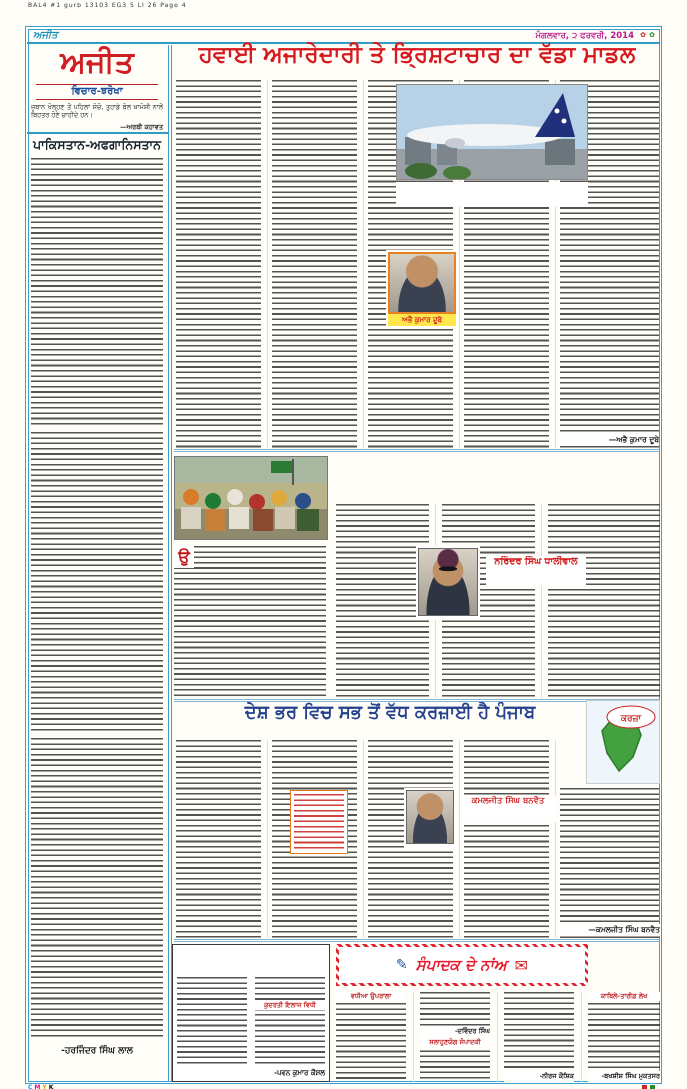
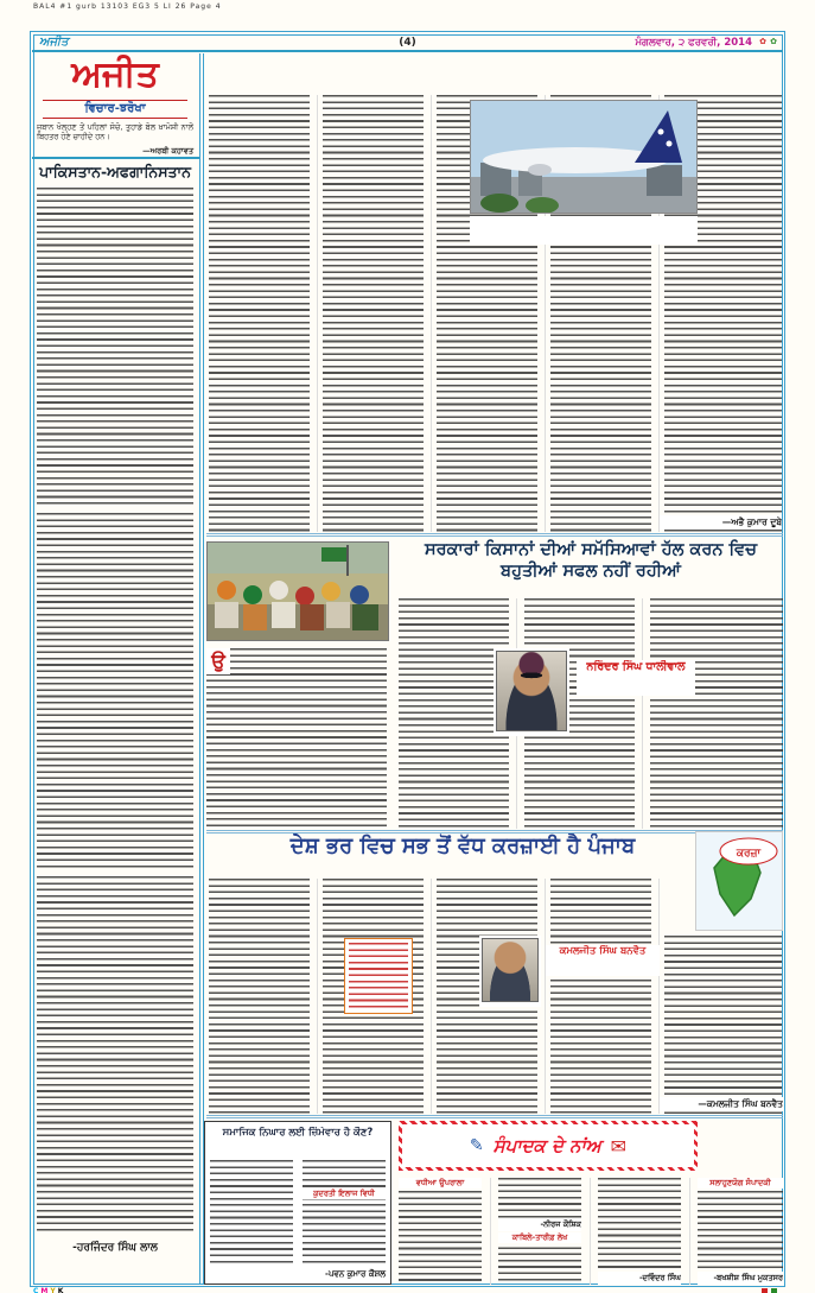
  ਅਜੀਤ
+ (4)
  ਮੰਗਲਵਾਰ, ੨ ਫਰਵਰੀ, 2014
  ✿
  ✿
  ਅਜੀਤ
  ਵਿਚਾਰ-ਝਰੋਖਾ
  ਜ਼ੁਬਾਨ ਖੋਲ੍ਹਣ ਤੋਂ ਪਹਿਲਾਂ ਸੋਚੋ, ਤੁਹਾਡੇ ਬੋਲ ਖ਼ਾਮੋਸ਼ੀ ਨਾਲੋਂ ਬਿਹਤਰ ਹੋਣੇ ਚਾਹੀਦੇ ਹਨ।
  —ਅਰਬੀ ਕਹਾਵਤ
  ਪਾਕਿਸਤਾਨ-ਅਫਗਾਨਿਸਤਾਨ
  -ਹਰਜਿੰਦਰ ਸਿੰਘ ਲਾਲ
- ਹਵਾਈ ਅਜਾਰੇਦਾਰੀ ਤੇ ਭ੍ਰਿਸ਼ਟਾਚਾਰ ਦਾ ਵੱਡਾ ਮਾਡਲ
- ਅਭੈ ਕੁਮਾਰ ਦੂਬੇ
  —ਅਭੈ ਕੁਮਾਰ ਦੂਬੇ
+ ਸਰਕਾਰਾਂ ਕਿਸਾਨਾਂ ਦੀਆਂ ਸਮੱਸਿਆਵਾਂ ਹੱਲ ਕਰਨ ਵਿਚ ਬਹੁਤੀਆਂ ਸਫਲ ਨਹੀਂ ਰਹੀਆਂ
  ਉ
  ਨਰਿੰਦਰ ਸਿੰਘ ਧਾਲੀਵਾਲ
  ਦੇਸ਼ ਭਰ ਵਿਚ ਸਭ ਤੋਂ ਵੱਧ ਕਰਜ਼ਾਈ ਹੈ ਪੰਜਾਬ
  ਕਰਜ਼ਾ
  ਕਮਲਜੀਤ ਸਿੰਘ ਬਨਵੈਤ
  —ਕਮਲਜੀਤ ਸਿੰਘ ਬਨਵੈਤ
+ ਸਮਾਜਿਕ ਨਿਘਾਰ ਲਈ ਜ਼ਿੰਮੇਵਾਰ ਹੈ ਕੌਣ?
  ਕੁਦਰਤੀ ਇਲਾਜ ਵਿਧੀ
  -ਪਵਨ ਕੁਮਾਰ ਕੌਸ਼ਲ
  ✎
  ਸੰਪਾਦਕ ਦੇ ਨਾਂਅ
  ✉
  ਵਧੀਆ ਉਪਰਾਲਾ
- -ਦਵਿੰਦਰ ਸਿੰਘ
+ -ਨੀਰਜ ਕੌਸ਼ਿਕ
- ਸਲਾਹੁਣਯੋਗ ਸੰਪਾਦਕੀ
+ ਕਾਬਿਲੇ-ਤਾਰੀਫ਼ ਲੇਖ
- -ਨੀਰਜ ਕੌਸ਼ਿਕ
+ -ਦਵਿੰਦਰ ਸਿੰਘ
- ਕਾਬਿਲੇ-ਤਾਰੀਫ਼ ਲੇਖ
+ ਸਲਾਹੁਣਯੋਗ ਸੰਪਾਦਕੀ
  -ਬਖਸ਼ੀਸ਼ ਸਿੰਘ ਮੁਕਤਸਰ
